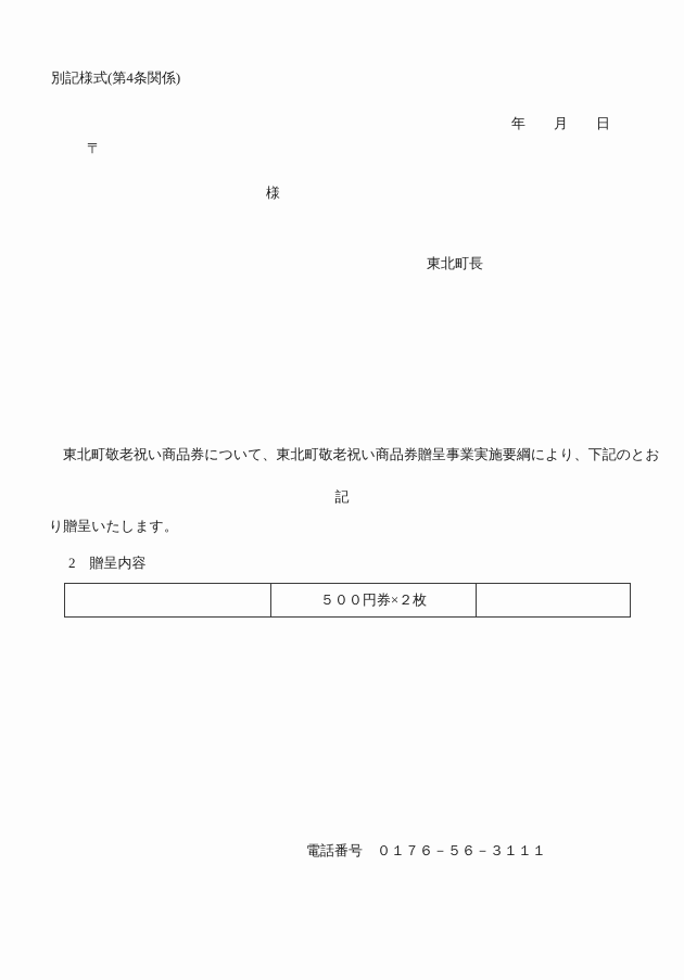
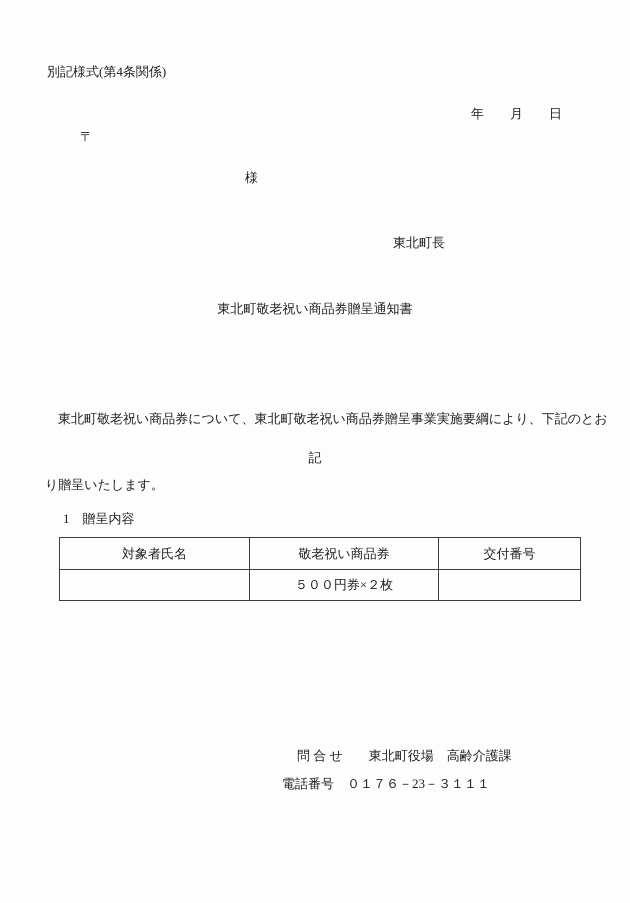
  別記様式(第4条関係)
  年 月 日
  〒
  様
  東北町長
+ 東北町敬老祝い商品券贈呈通知書
  東北町敬老祝い商品券について、東北町敬老祝い商品券贈呈事業実施要綱により、下記のとお
  り贈呈いたします。
  記
- 2 贈呈内容
+ 1 贈呈内容
+ 対象者氏名	敬老祝い商品券	交付番号
  	５００円券×２枚
+ 問 合 せ 東北町役場 高齢介護課
- 電話番号 ０１７６－５６－３１１１
+ 電話番号 ０１７６－23－３１１１
